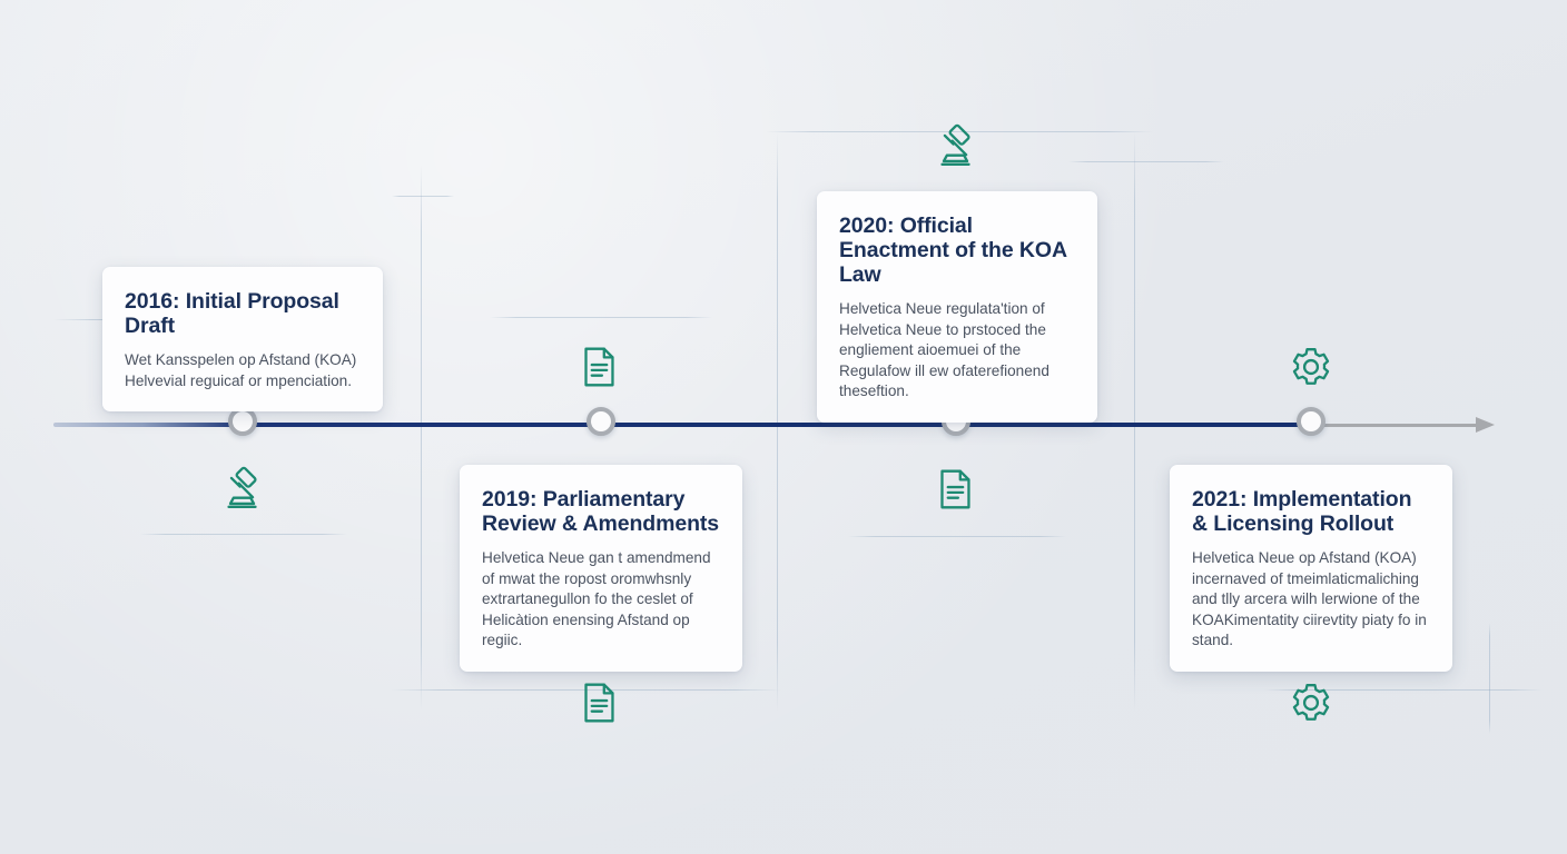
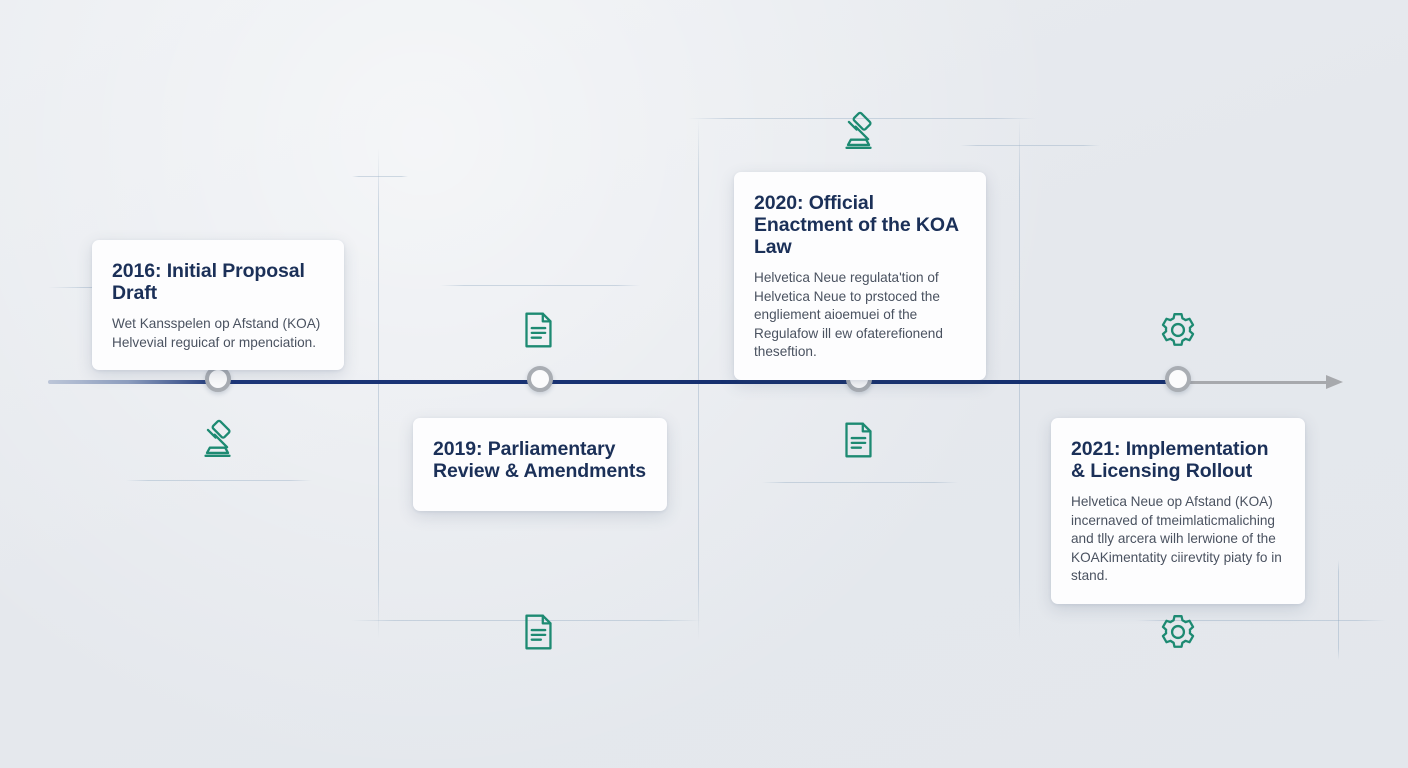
  2016: Initial Proposal Draft
  Wet Kansspelen op Afstand (KOA) Helvevial reguicaf or mpenciation.
  2019: Parliamentary Review & Amendments
- Helvetica Neue gan t amendmend of mwat the ropost oromwhsnly extrartanegullon fo the ceslet of Helicàtion enensing Afstand op regiic.
  2020: Official Enactment of the KOA Law
  Helvetica Neue regulata'tion of Helvetica Neue to prstoced the engliement aioemuei of the Regulafow ill ew ofaterefionend theseftion.
  2021: Implementation & Licensing Rollout
  Helvetica Neue op Afstand (KOA) incernaved of tmeimlaticmaliching and tlly arcera wilh lerwione of the KOAKimentatity ciirevtity piaty fo in stand.
